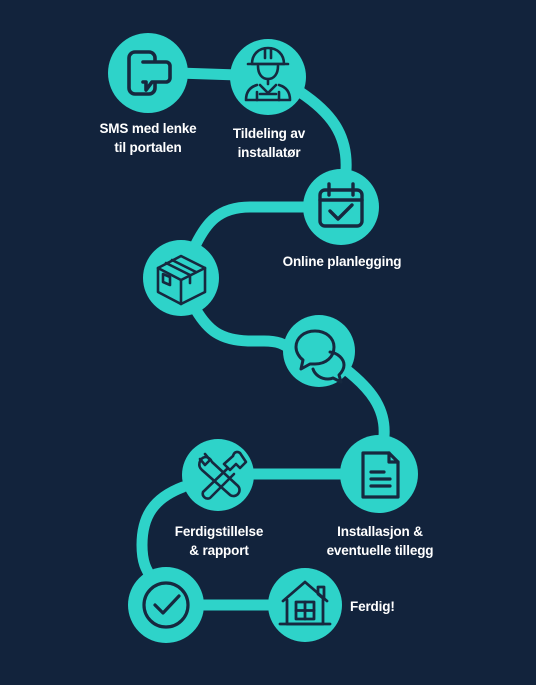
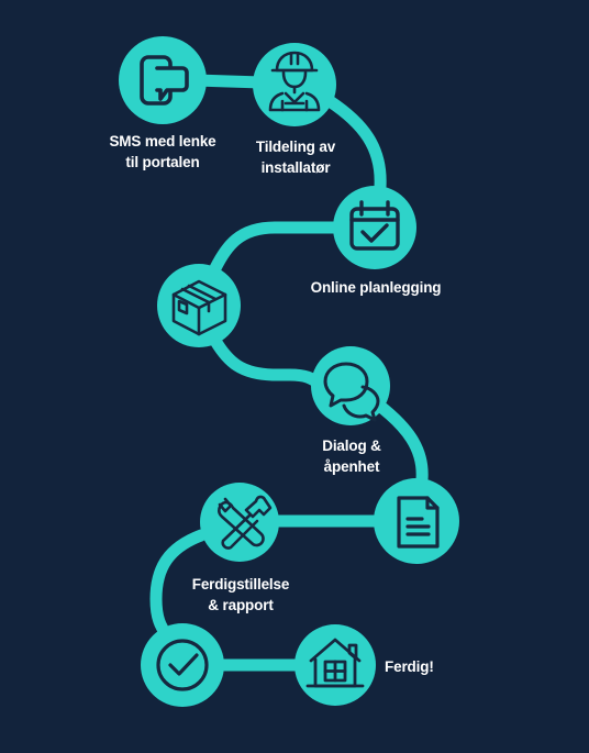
  SMS med lenke
  til portalen
  Tildeling av
  installatør
  Online planlegging
+ Dialog &
+ åpenhet
  Ferdigstillelse
  & rapport
- Installasjon &
- eventuelle tillegg
  Ferdig!
